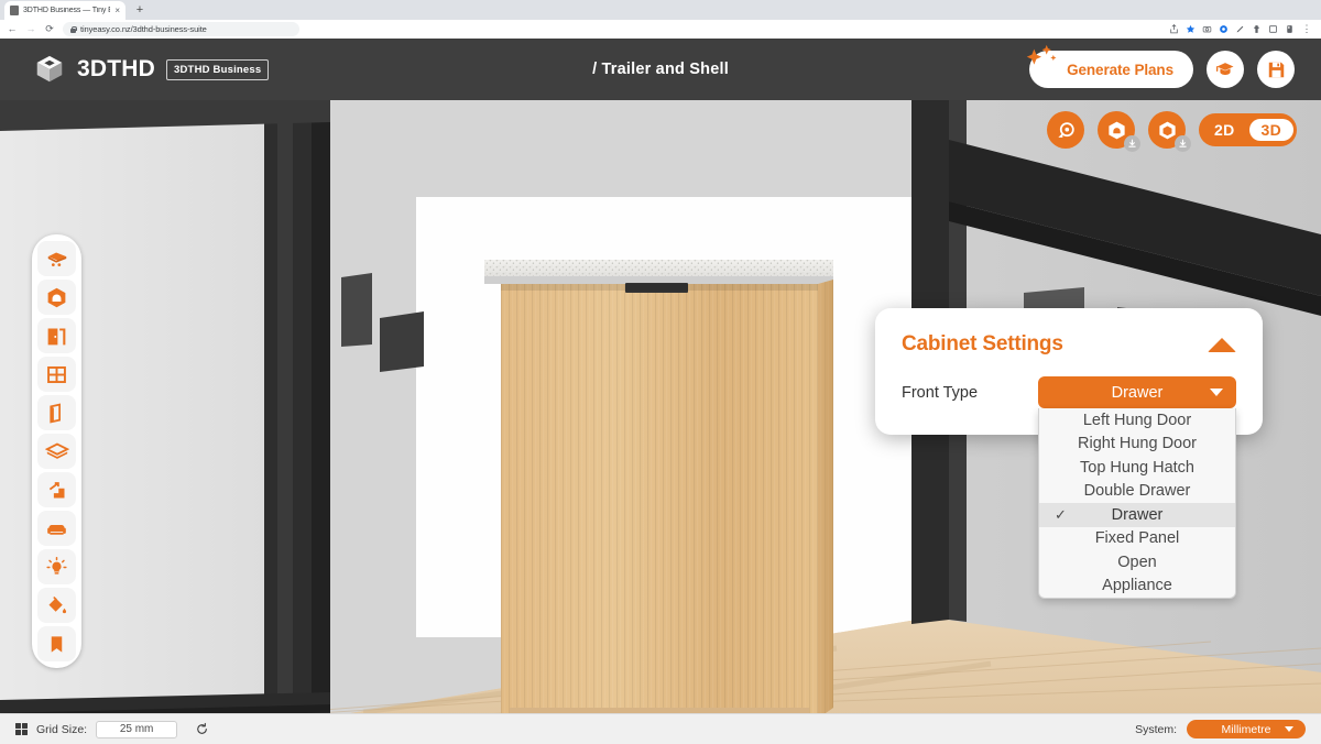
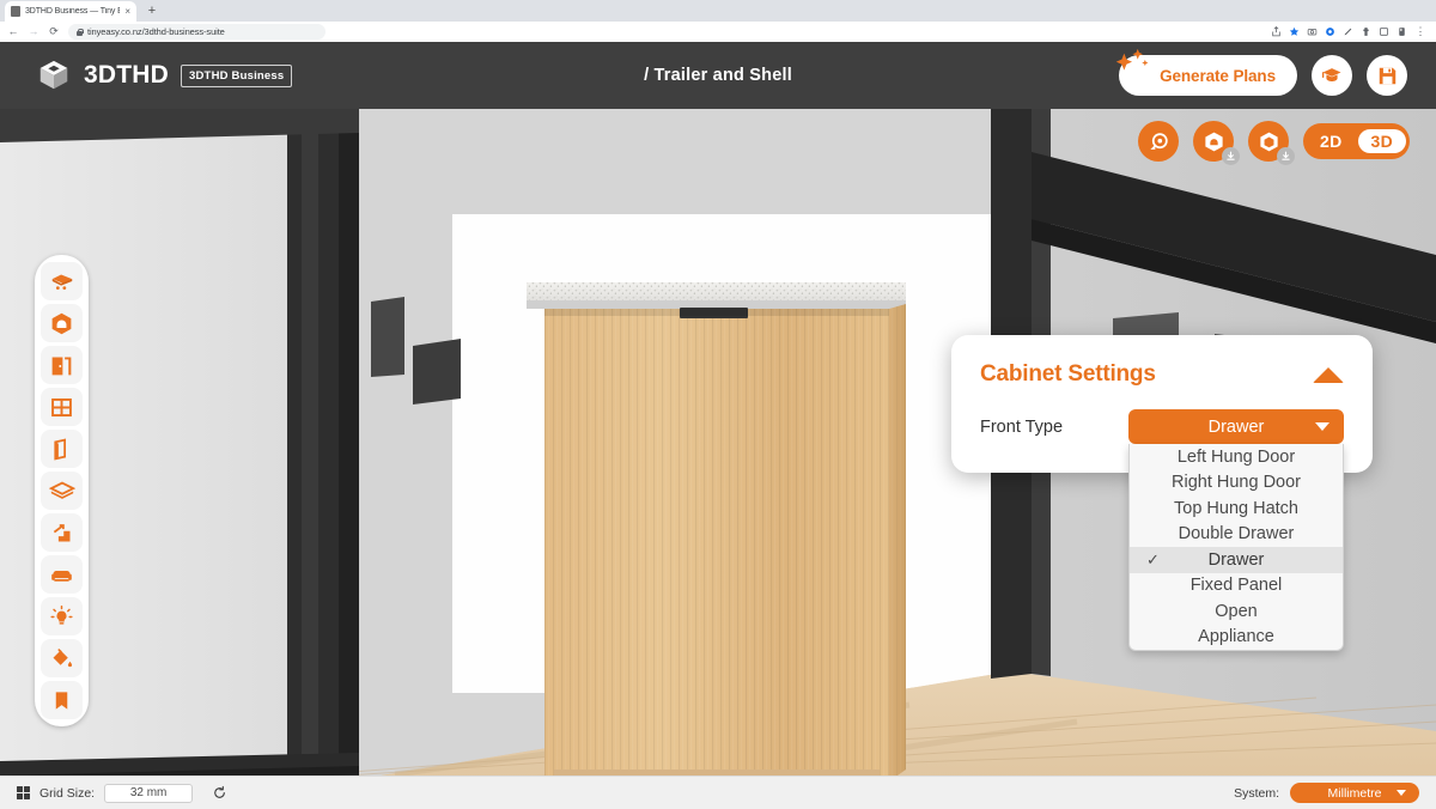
  ×
  +
  ←
  →
  ⟳
  tinyeasy.co.nz/3dthd-business-suite
  ⋮
  2D
  3D
  Cabinet Settings
  Front Type
  Drawer
  Left Hung Door
  Right Hung Door
  Top Hung Hatch
  Double Drawer
  ✓
  Drawer
  Fixed Panel
  Open
  Appliance
  3DTHD
  3DTHD Business
  / Trailer and Shell
  Generate Plans
  Grid Size:
- 25 mm
+ 32 mm
  System:
  Millimetre
